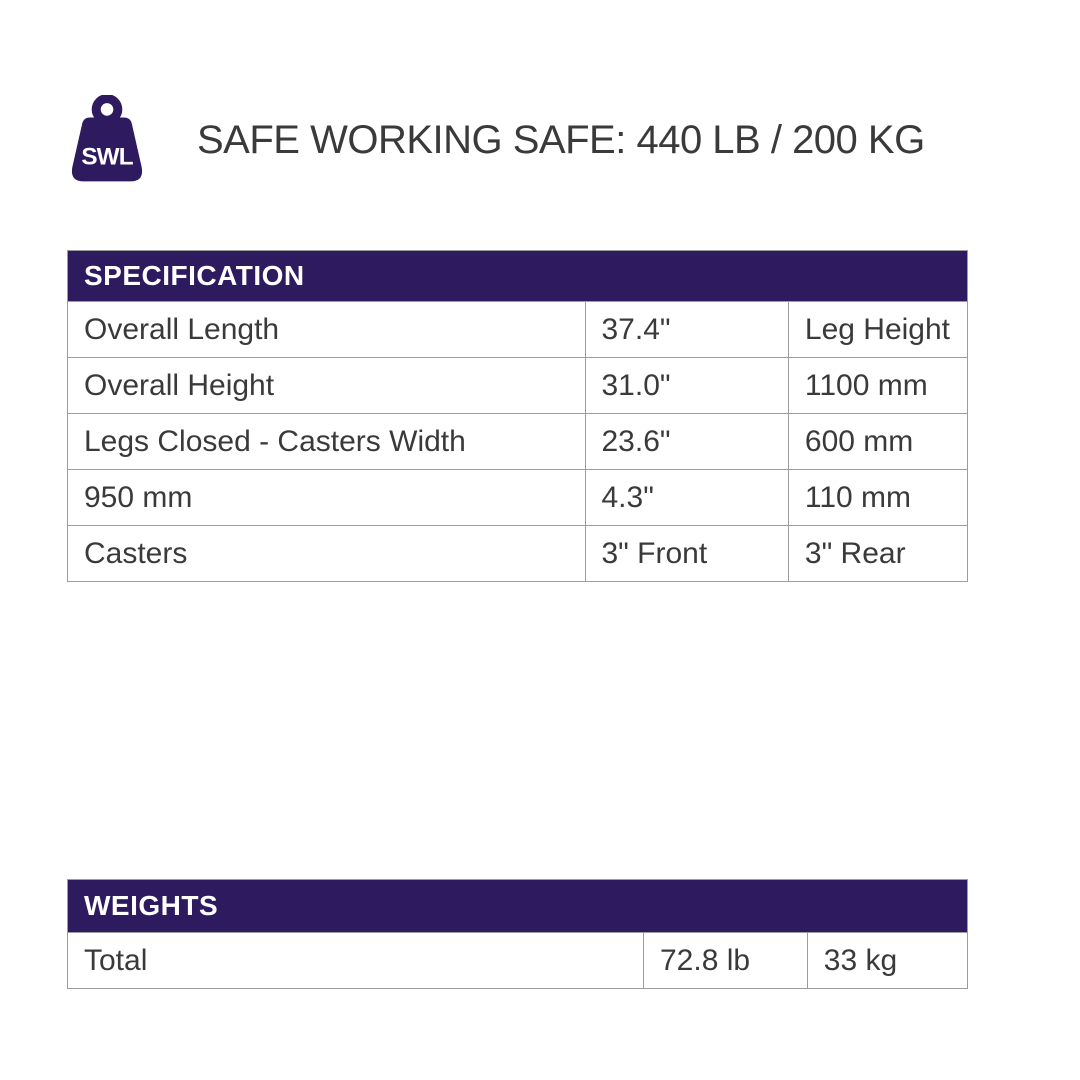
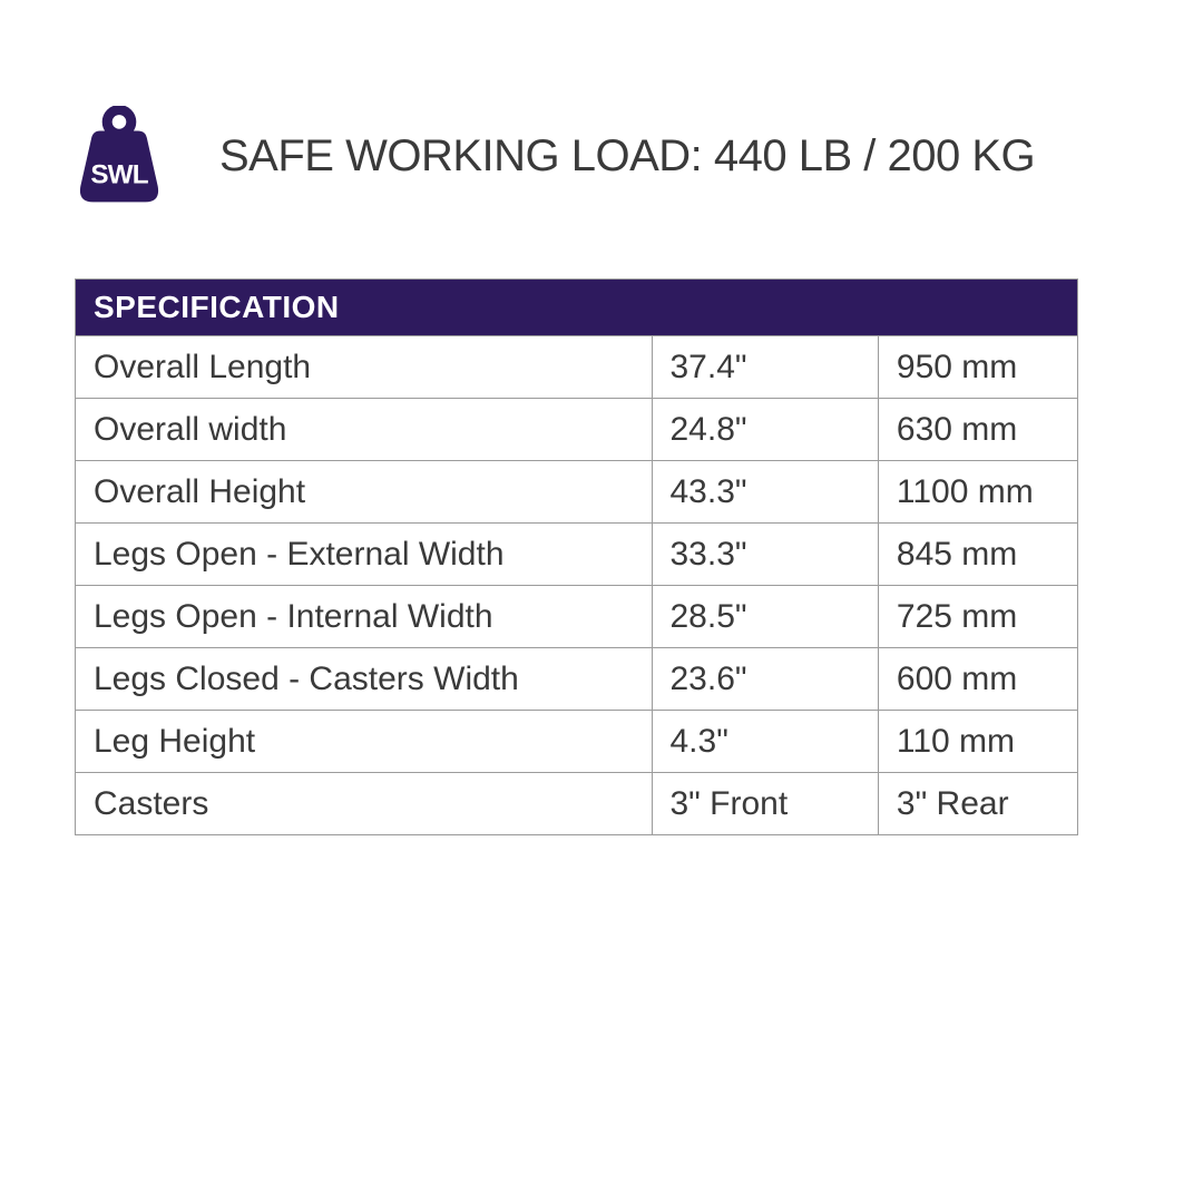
  SWL
- SAFE WORKING SAFE: 440 LB / 200 KG
+ SAFE WORKING LOAD: 440 LB / 200 KG
  SPECIFICATION
- Overall Length	37.4"	Leg Height
+ Overall Length	37.4"	950 mm
+ Overall width	24.8"	630 mm
- Overall Height	31.0"	1100 mm
+ Overall Height	43.3"	1100 mm
+ Legs Open - External Width	33.3"	845 mm
+ Legs Open - Internal Width	28.5"	725 mm
  Legs Closed - Casters Width	23.6"	600 mm
- 950 mm	4.3"	110 mm
+ Leg Height	4.3"	110 mm
  Casters	3" Front	3" Rear
- WEIGHTS
- Total	72.8 lb	33 kg
